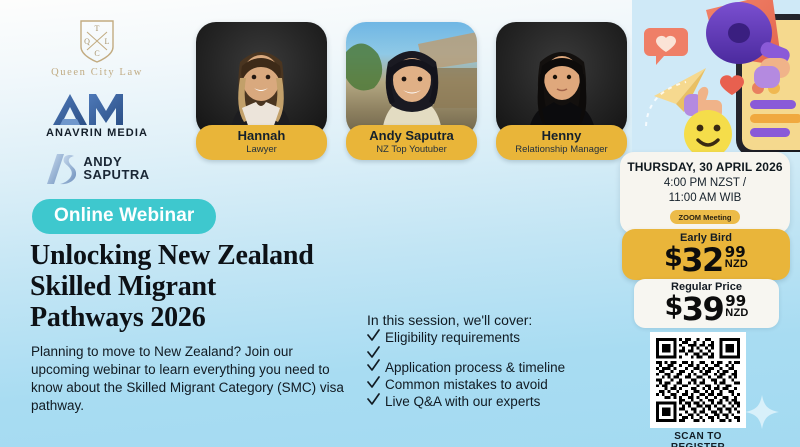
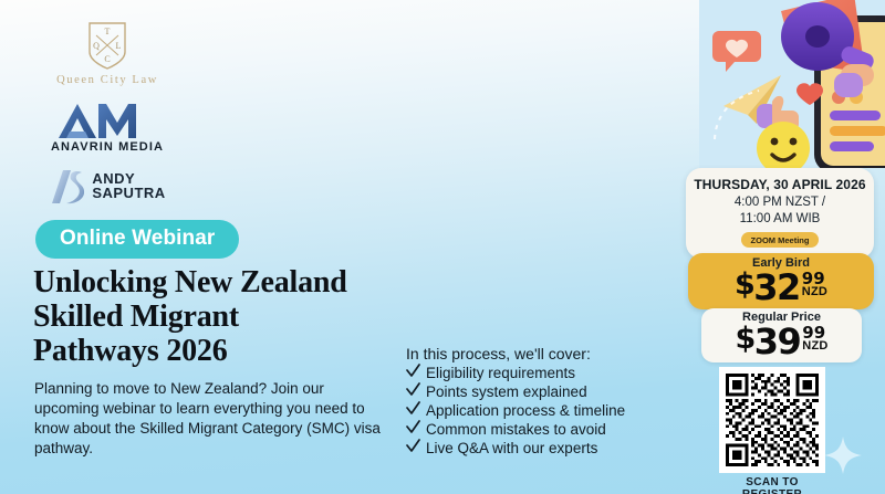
  T
  Q
  L
  C
  Queen City Law
  ANAVRIN MEDIA
  ANDY
  SAPUTRA
- Hannah
- Lawyer
- Andy Saputra
- NZ Top Youtuber
- Henny
- Relationship Manager
  THURSDAY, 30 APRIL 2026
  4:00 PM NZST /
  11:00 AM WIB
  ZOOM Meeting
  Early Bird
  $
  32
  99
  NZD
  Regular Price
  $
  39
  99
  NZD
  Online Webinar
  Unlocking New Zealand
  Skilled Migrant
  Pathways 2026
  Planning to move to New Zealand? Join our upcoming webinar to learn everything you need to know about the Skilled Migrant Category (SMC) visa pathway.
- In this session, we'll cover:
+ In this process, we'll cover:
  Eligibility requirements
+ Points system explained
  Application process & timeline
  Common mistakes to avoid
  Live Q&A with our experts
